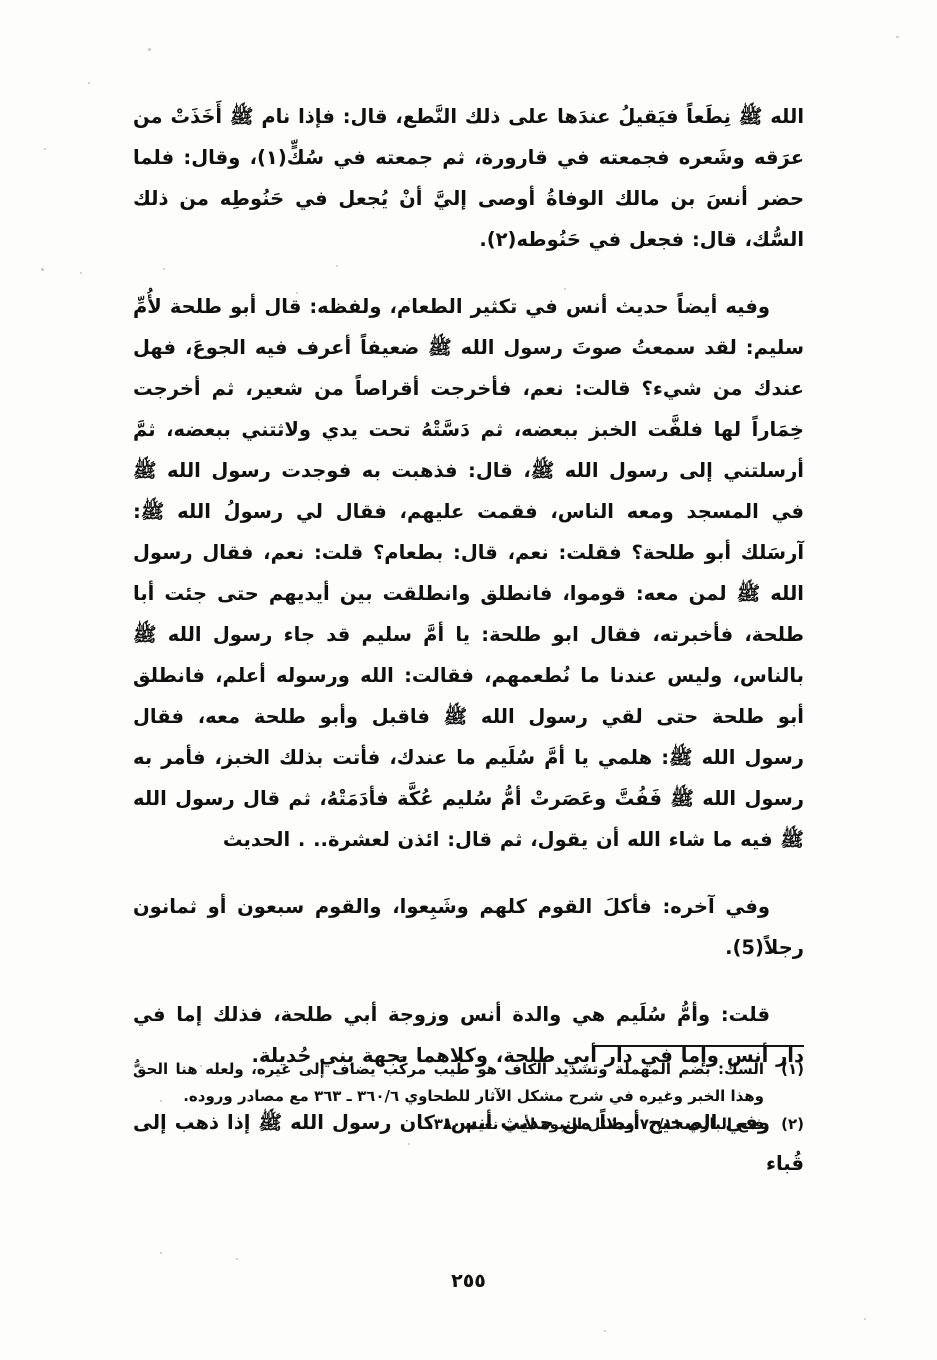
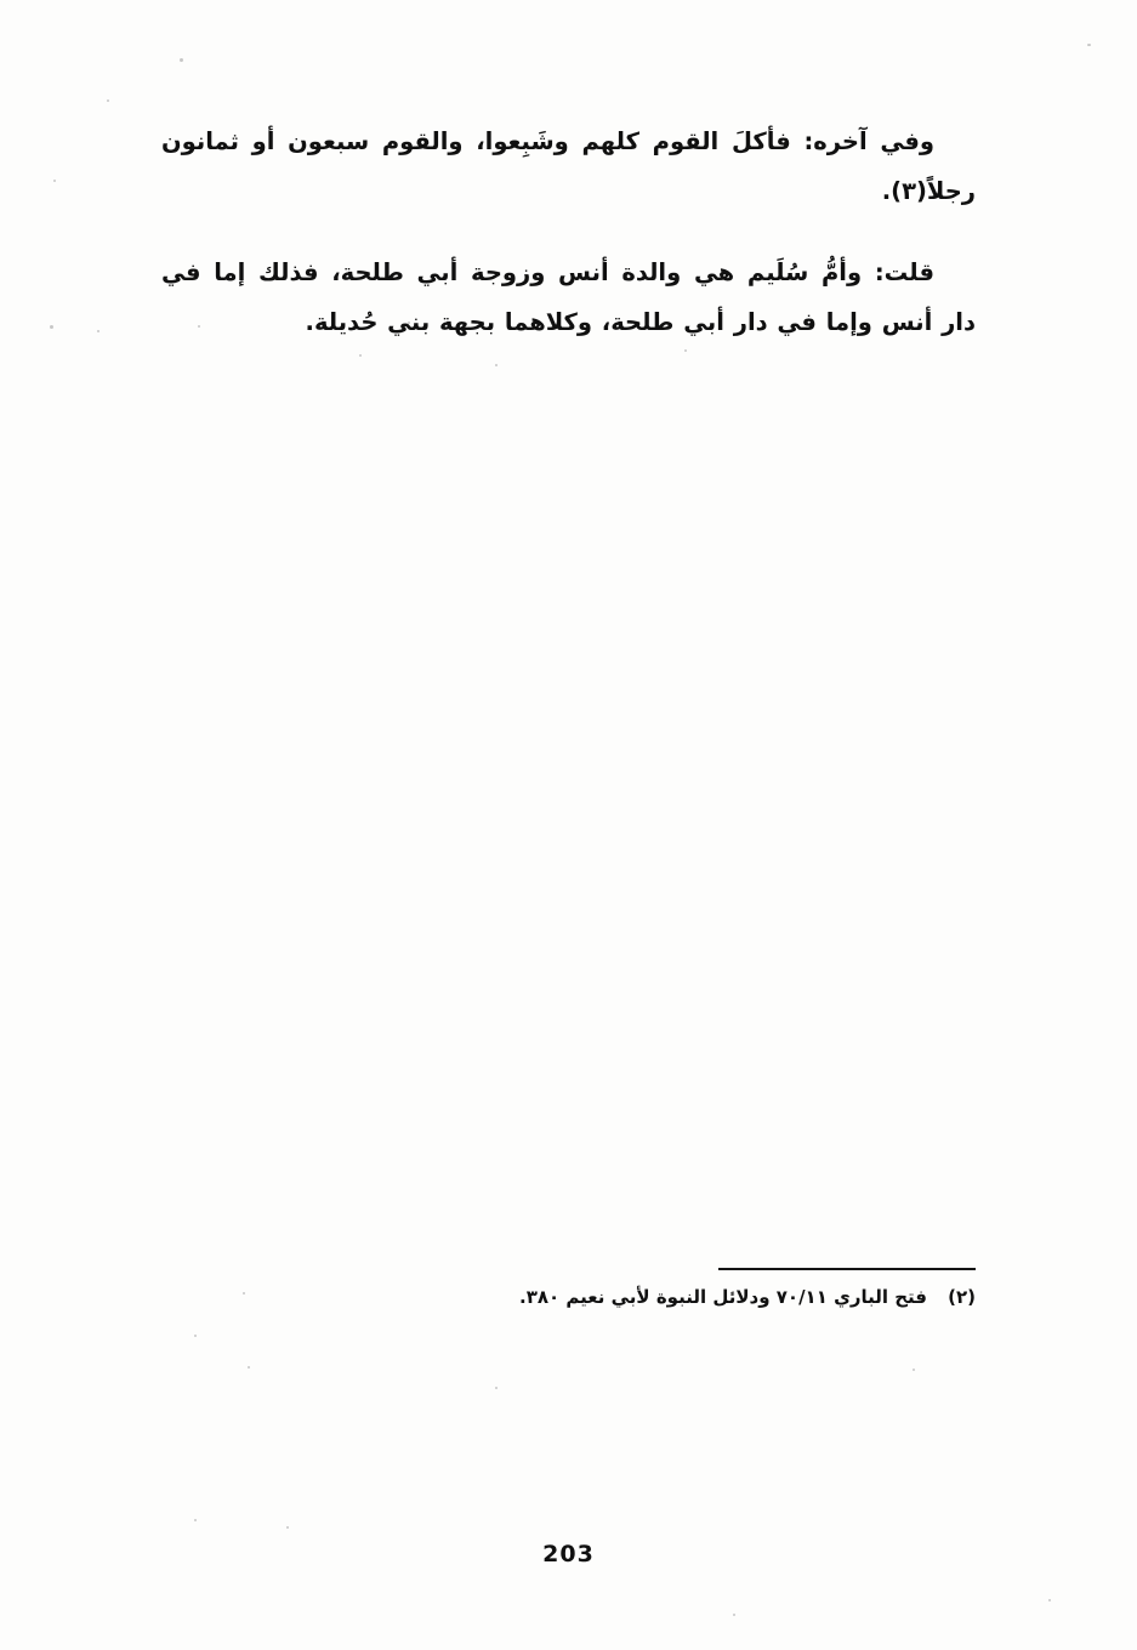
- الله ﷺ نِطَعاً فيَقيلُ عندَها على ذلك النَّطع، قال: فإذا نام ﷺ أَخَذَتْ من عرَقه وشَعره فجمعته في قارورة، ثم جمعته في سُكٍّ(١)، وقال: فلما حضر أنسَ بن مالك الوفاةُ أوصى إليَّ أنْ يُجعل في حَنُوطِه من ذلك السُّك، قال: فجعل في حَنُوطه(٢).
- وفيه أيضاً حديث أنس في تكثير الطعام، ولفظه: قال أبو طلحة لأُمِّ سليم: لقد سمعتُ صوتَ رسول الله ﷺ ضعيفاً أعرف فيه الجوعَ، فهل عندك من شيء؟ قالت: نعم، فأخرجت أقراصاً من شعير، ثم أخرجت خِمَاراً لها فلفَّت الخبز ببعضه، ثم دَسَّتْهُ تحت يدي ولاثتني ببعضه، ثمَّ أرسلتني إلى رسول الله ﷺ، قال: فذهبت به فوجدت رسول الله ﷺ في المسجد ومعه الناس، فقمت عليهم، فقال لي رسولُ الله ﷺ: آرسَلك أبو طلحة؟ فقلت: نعم، قال: بطعام؟ قلت: نعم، فقال رسول الله ﷺ لمن معه: قوموا، فانطلق وانطلقت بين أيديهم حتى جئت أبا طلحة، فأخبرته، فقال ابو طلحة: يا أمَّ سليم قد جاء رسول الله ﷺ بالناس، وليس عندنا ما نُطعمهم، فقالت: الله ورسوله أعلم، فانطلق أبو طلحة حتى لقي رسول الله ﷺ فاقبل وأبو طلحة معه، فقال رسول الله ﷺ: هلمي يا أمَّ سُلَيم ما عندك، فأتت بذلك الخبز، فأمر به رسول الله ﷺ فَفُتَّ وعَصَرتْ أمُّ سُليم عُكَّة فأدَمَتْهُ، ثم قال رسول الله ﷺ فيه ما شاء الله أن يقول، ثم قال: ائذن لعشرة.. . الحديث
- وفي آخره: فأكلَ القوم كلهم وشَبِعوا، والقوم سبعون أو ثمانون رجلاً(5).
+ وفي آخره: فأكلَ القوم كلهم وشَبِعوا، والقوم سبعون أو ثمانون رجلاً(٣).
  قلت: وأمُّ سُلَيم هي والدة أنس وزوجة أبي طلحة، فذلك إما في دار أنس وإما في دار أبي طلحة، وكلاهما بجهة بني حُديلة.
- وفي الصحيح أيضاً من حديث أنس: كان رسول الله ﷺ إذا ذهب إلى قُباء
- (١)
- السك: بضم المهملة وتشديد الكاف هو طيب مركَّب يضاف إلى غيره، ولعله هنا الحقُّ وهذا الخبر وغيره في شرح مشكل الآثار للطحاوي ٣٦٠/٦ ـ ٣٦٣ مع مصادر وروده.
  (٢)
  فتح الباري ٧٠/١١ ودلائل النبوة لأبي نعيم ٣٨٠.
- ٢٥٥
+ 203
